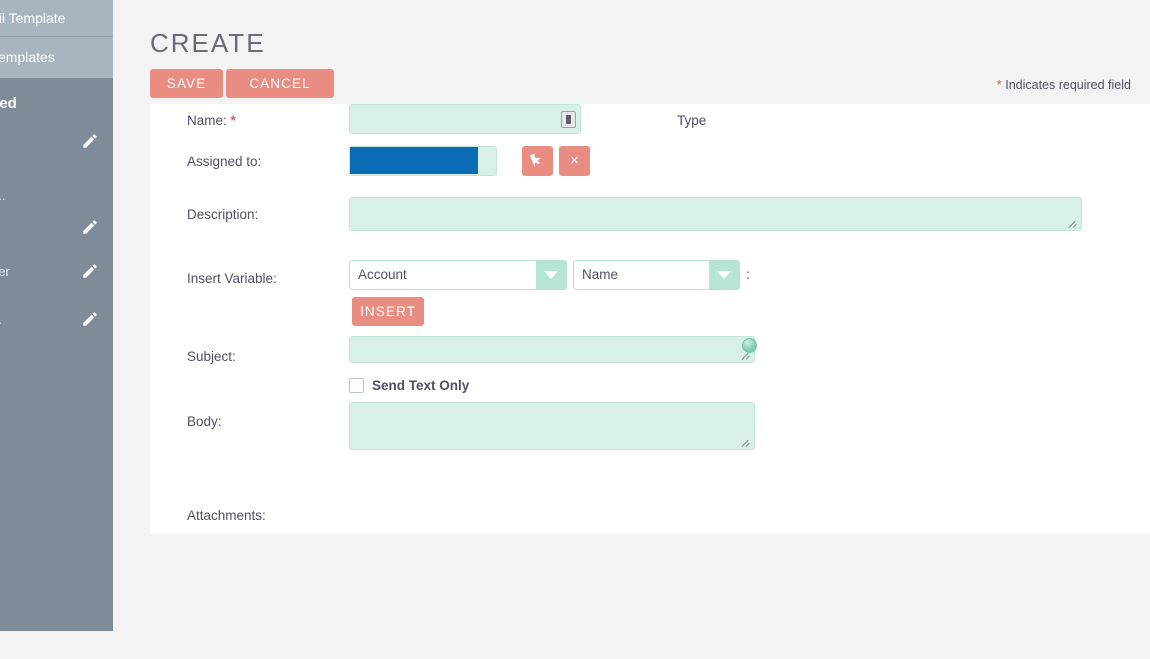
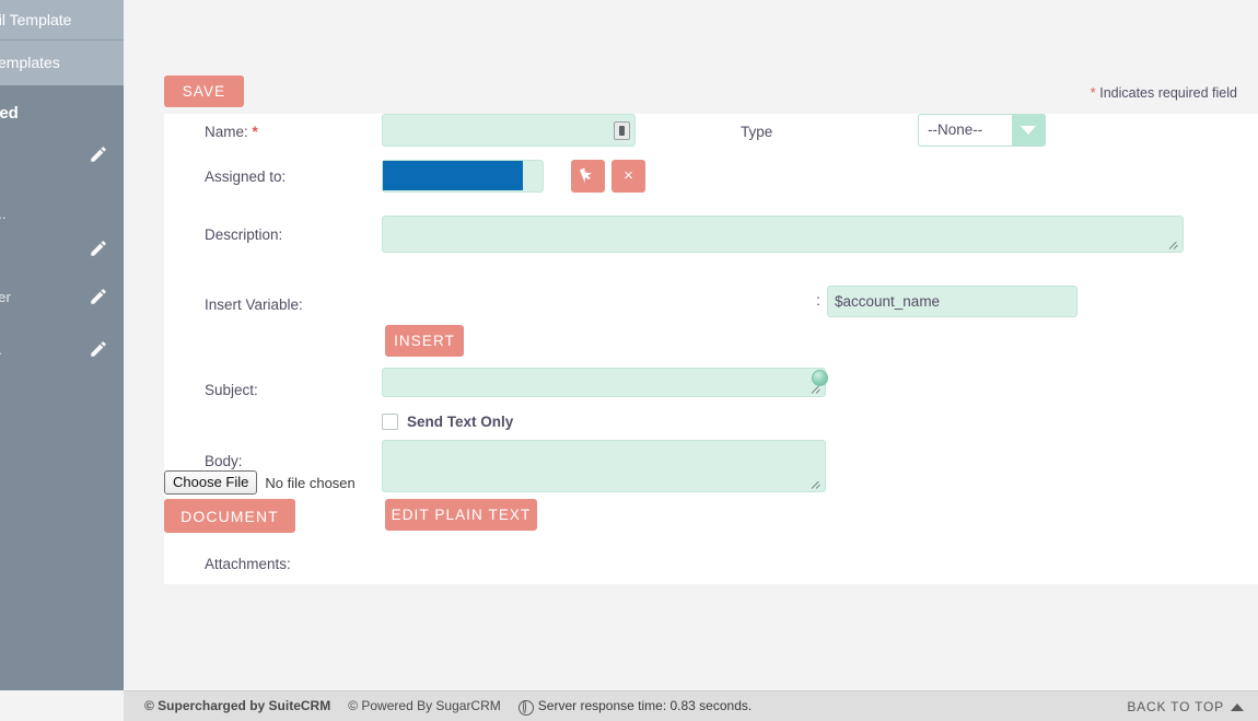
  il Template
  emplates
- CREATE
  SAVE
- CANCEL
  * Indicates required field
  Name: *
  Type
+ --None--
  Assigned to:
  ×
  Description:
  Insert Variable:
- Account
- Name
  :
+ $account_name
  INSERT
  Subject:
  Send Text Only
  Body:
+ EDIT PLAIN TEXT
  Attachments:
+ Choose File
+ No file chosen
+ DOCUMENT
+ © Supercharged by SuiteCRM
+ © Powered By SugarCRM
+ Server response time: 0.83 seconds.
+ BACK TO TOP
